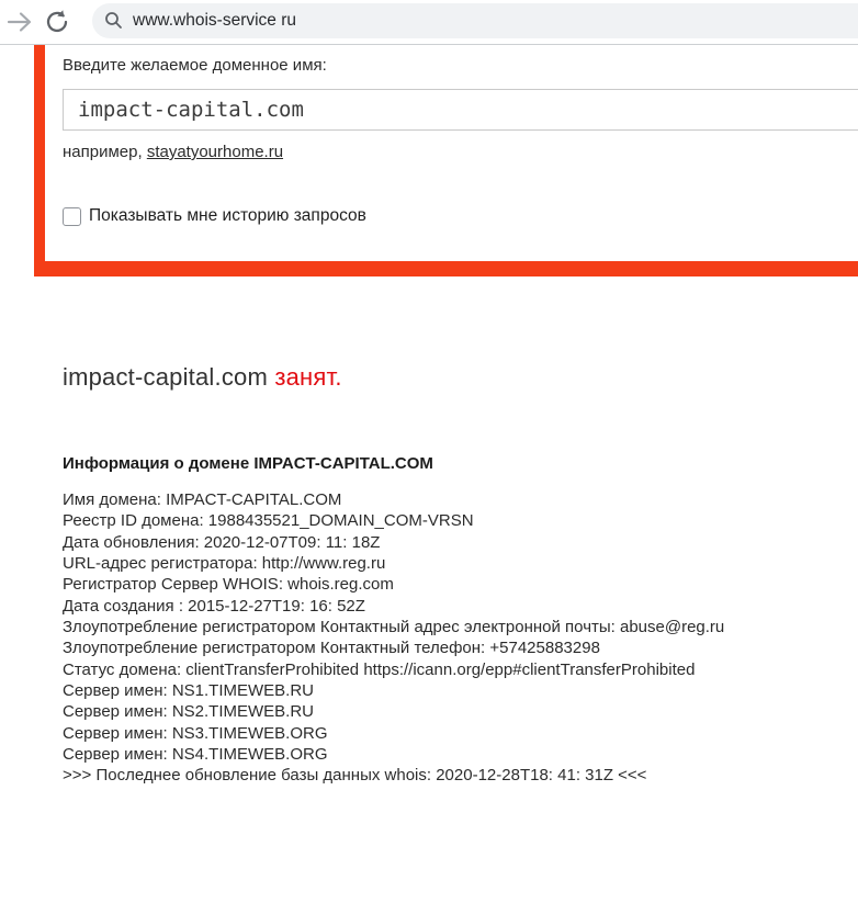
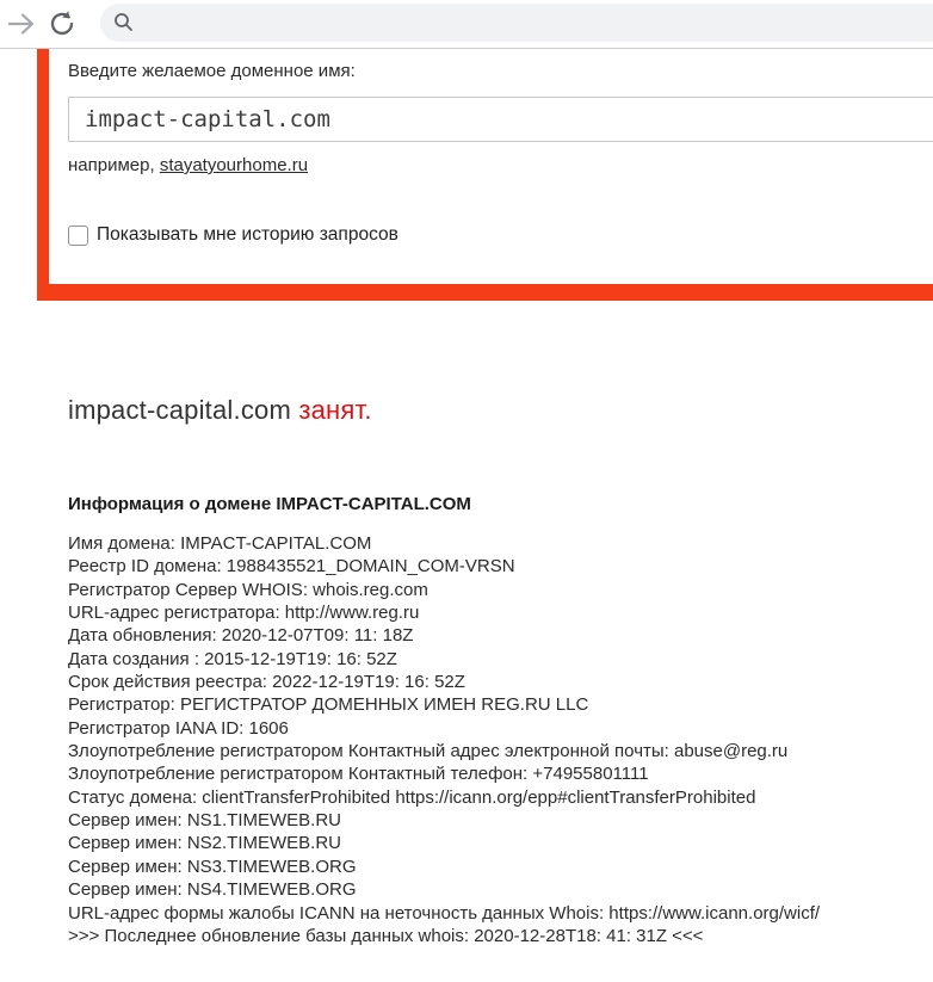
- www.whois-service ru
  Введите желаемое доменное имя:
  impact-capital.com
  например, stayatyourhome.ru
  Показывать мне историю запросов
  impact-capital.com занят.
  Информация о домене IMPACT-CAPITAL.COM
  Имя домена: IMPACT-CAPITAL.COM
  Реестр ID домена: 1988435521_DOMAIN_COM-VRSN
- Дата обновления: 2020-12-07T09: 11: 18Z
+ Регистратор Сервер WHOIS: whois.reg.com
  URL-адрес регистратора: http://www.reg.ru
- Регистратор Сервер WHOIS: whois.reg.com
+ Дата обновления: 2020-12-07T09: 11: 18Z
- Дата создания : 2015-12-27T19: 16: 52Z
+ Дата создания : 2015-12-19T19: 16: 52Z
+ Срок действия реестра: 2022-12-19T19: 16: 52Z
+ Регистратор: РЕГИСТРАТОР ДОМЕННЫХ ИМЕН REG.RU LLC
+ Регистратор IANA ID: 1606
  Злоупотребление регистратором Контактный адрес электронной почты: abuse@reg.ru
- Злоупотребление регистратором Контактный телефон: +57425883298
+ Злоупотребление регистратором Контактный телефон: +74955801111
  Статус домена: clientTransferProhibited https://icann.org/epp#clientTransferProhibited
  Сервер имен: NS1.TIMEWEB.RU
  Сервер имен: NS2.TIMEWEB.RU
  Сервер имен: NS3.TIMEWEB.ORG
  Сервер имен: NS4.TIMEWEB.ORG
+ URL-адрес формы жалобы ICANN на неточность данных Whois: https://www.icann.org/wicf/
  >>> Последнее обновление базы данных whois: 2020-12-28T18: 41: 31Z <<<
